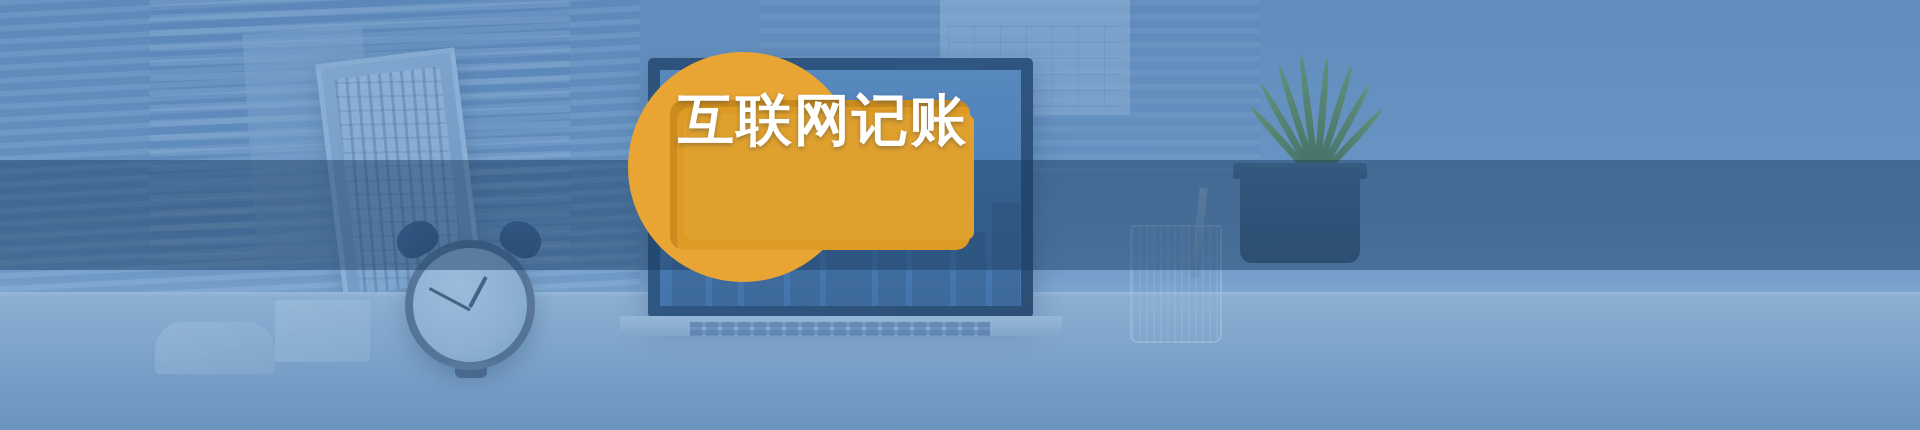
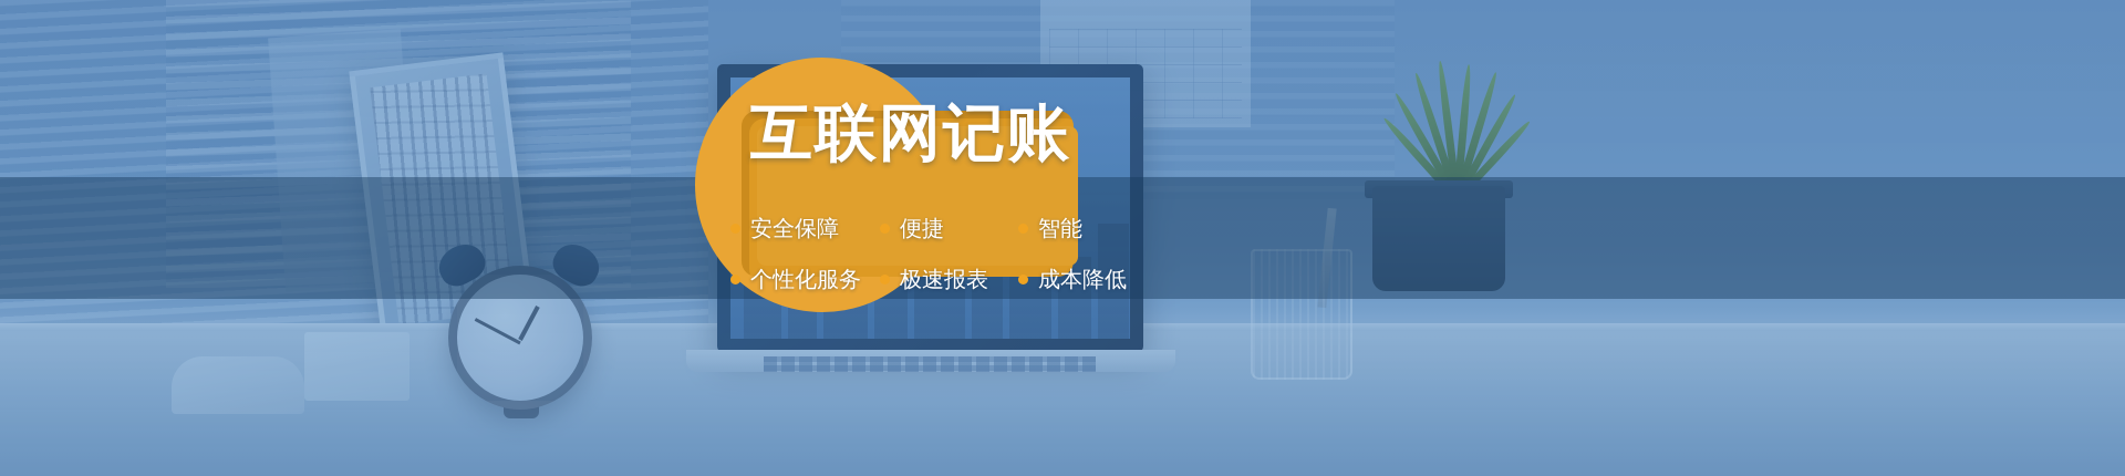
  互联网记账
+ 安全保障
+ 便捷
+ 智能
+ 个性化服务
+ 极速报表
+ 成本降低
